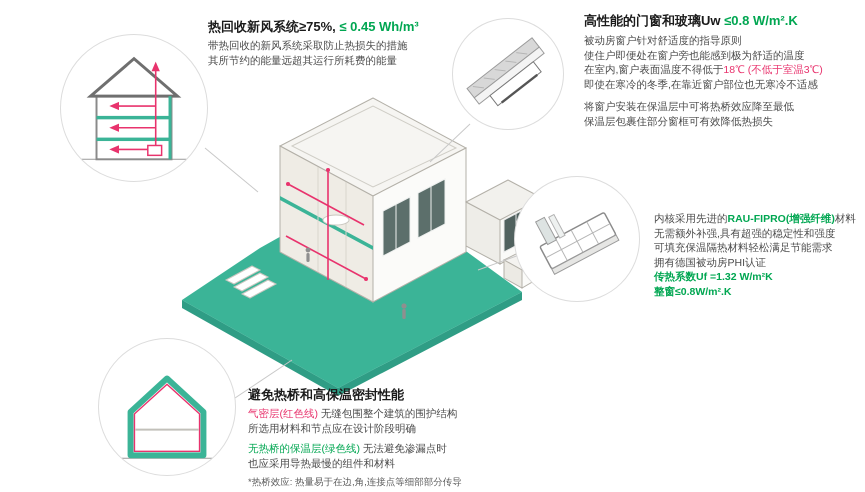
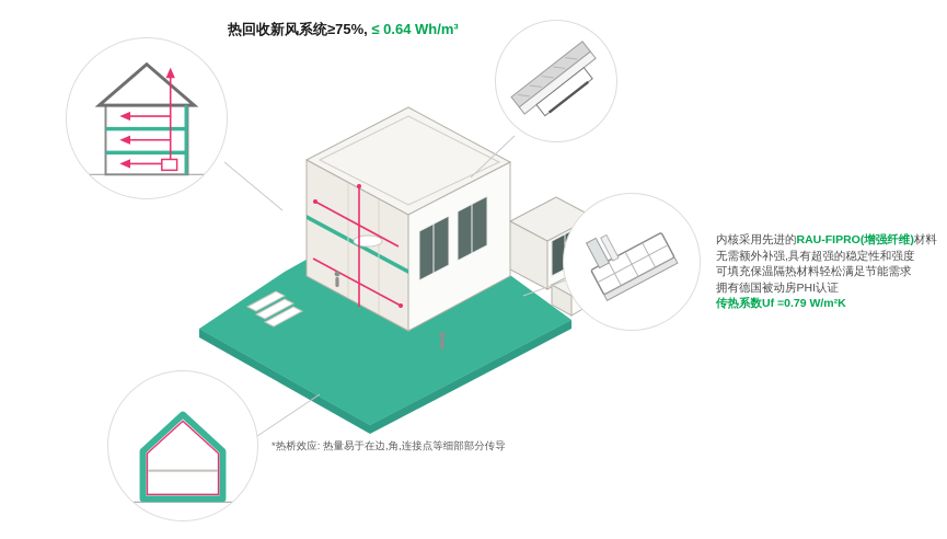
- 热回收新风系统≥75%, ≤ 0.45 Wh/m³
+ 热回收新风系统≥75%, ≤ 0.64 Wh/m³
- 带热回收的新风系统采取防止热损失的措施
- 其所节约的能量远超其运行所耗费的能量
- 高性能的门窗和玻璃Uw ≤0.8 W/m².K
- 被动房窗户针对舒适度的指导原则
- 使住户即便处在窗户旁也能感到极为舒适的温度
- 在室内,窗户表面温度不得低于18℃ (不低于室温3℃)
- 即使在寒冷的冬季,在靠近窗户部位也无寒冷不适感
- 将窗户安装在保温层中可将热桥效应降至最低
- 保温层包裹住部分窗框可有效降低热损失
  内核采用先进的RAU-FIPRO(增强纤维)材料
  无需额外补强,具有超强的稳定性和强度
  可填充保温隔热材料轻松满足节能需求
  拥有德国被动房PHI认证
- 传热系数Uf =1.32 W/m²K
+ 传热系数Uf =0.79 W/m²K
- 整窗≤0.8W/m².K
- 避免热桥和高保温密封性能
- 气密层(红色线) 无缝包围整个建筑的围护结构
- 所选用材料和节点应在设计阶段明确
- 无热桥的保温层(绿色线) 无法避免渗漏点时
- 也应采用导热最慢的组件和材料
  *热桥效应: 热量易于在边,角,连接点等细部部分传导
